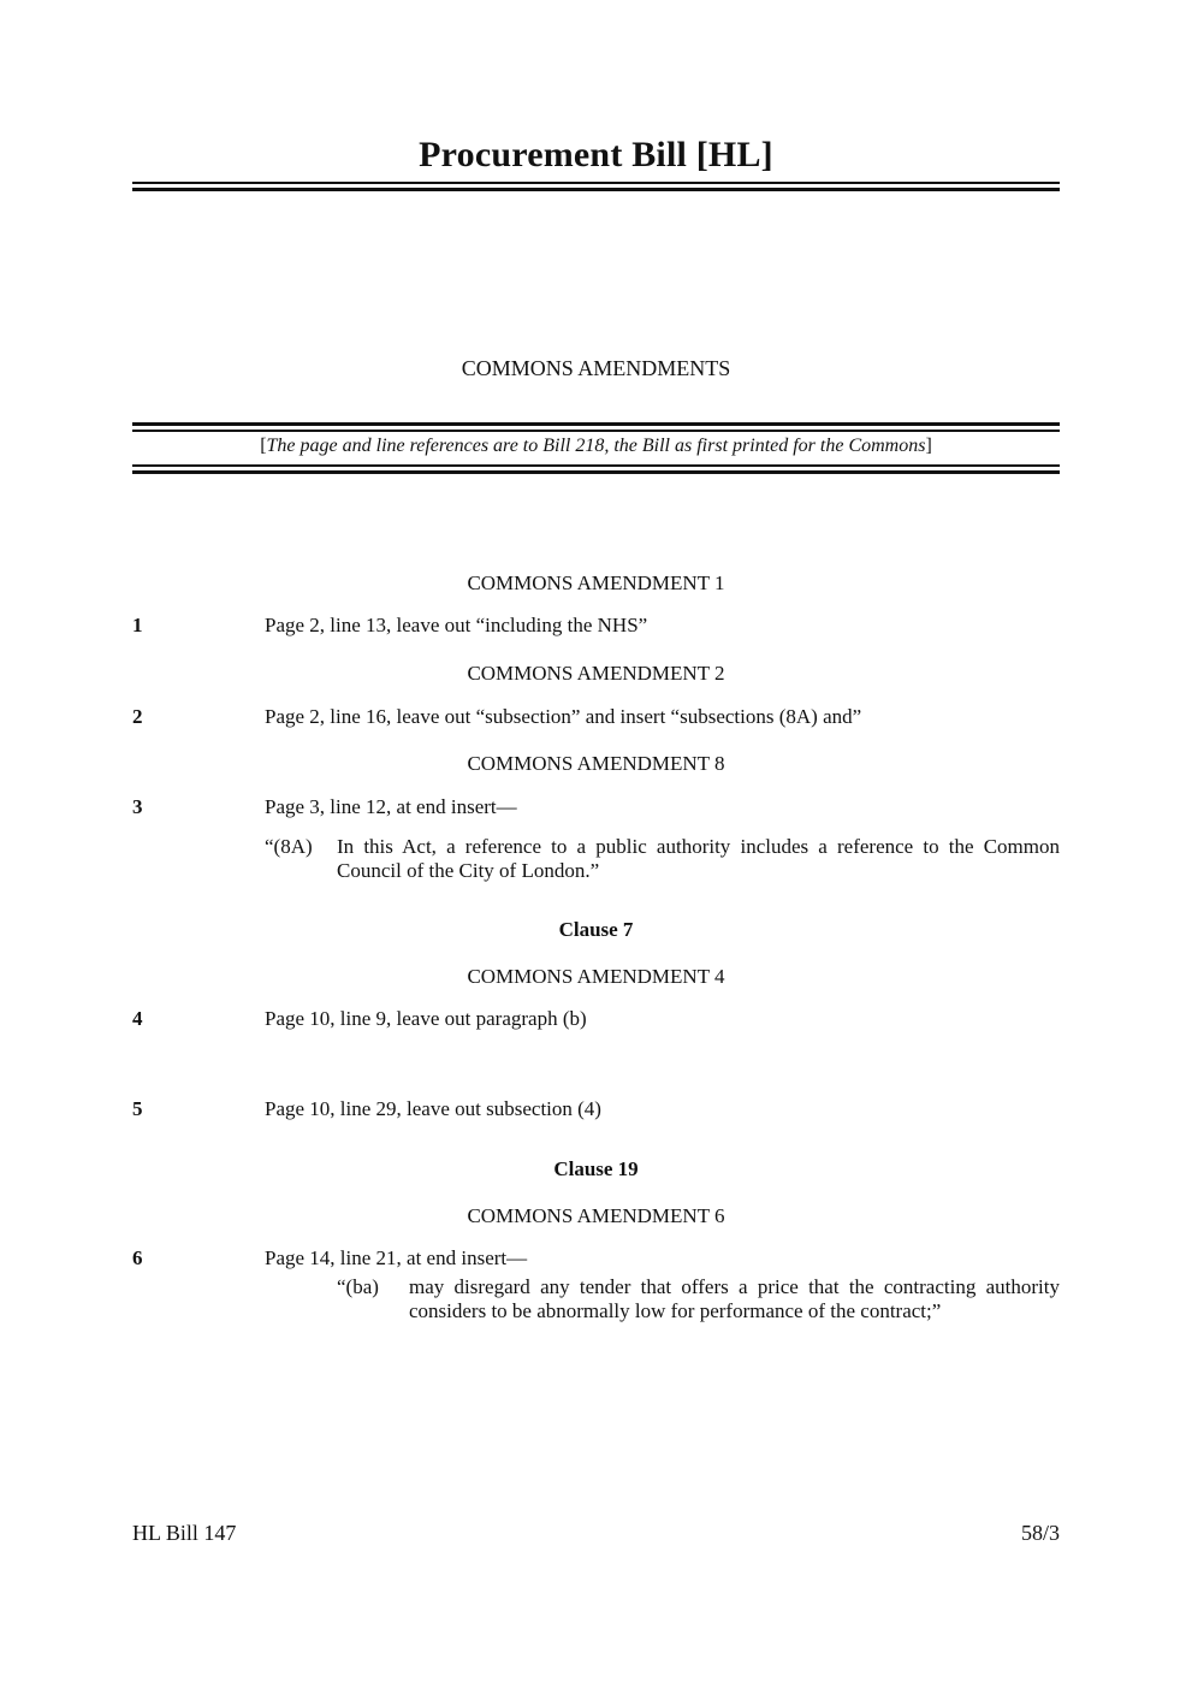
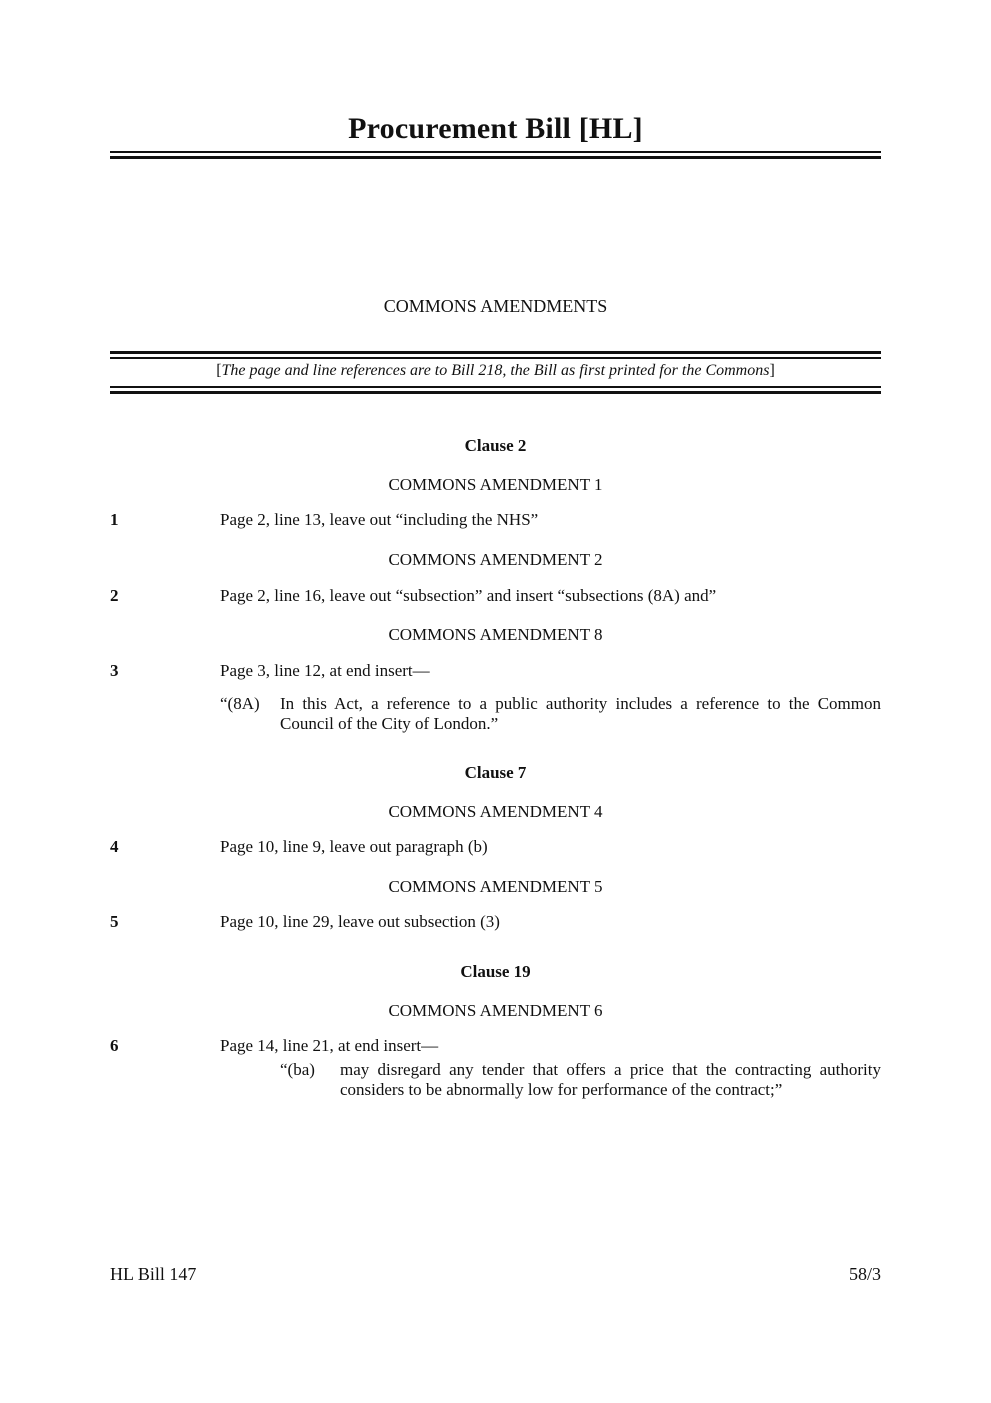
  Procurement Bill [HL]
  COMMONS AMENDMENTS
  [The page and line references are to Bill 218, the Bill as first printed for the Commons]
+ Clause 2
  COMMONS AMENDMENT 1
  1
  Page 2, line 13, leave out “including the NHS”
  COMMONS AMENDMENT 2
  2
  Page 2, line 16, leave out “subsection” and insert “subsections (8A) and”
  COMMONS AMENDMENT 8
  3
  Page 3, line 12, at end insert—
  “(8A)
  In this Act, a reference to a public authority includes a reference to the Common Council of the City of London.”
  Clause 7
  COMMONS AMENDMENT 4
  4
  Page 10, line 9, leave out paragraph (b)
+ COMMONS AMENDMENT 5
  5
- Page 10, line 29, leave out subsection (4)
+ Page 10, line 29, leave out subsection (3)
  Clause 19
  COMMONS AMENDMENT 6
  6
  Page 14, line 21, at end insert—
  “(ba)
  may disregard any tender that offers a price that the contracting authority considers to be abnormally low for performance of the contract;”
  HL Bill 147
  58/3
